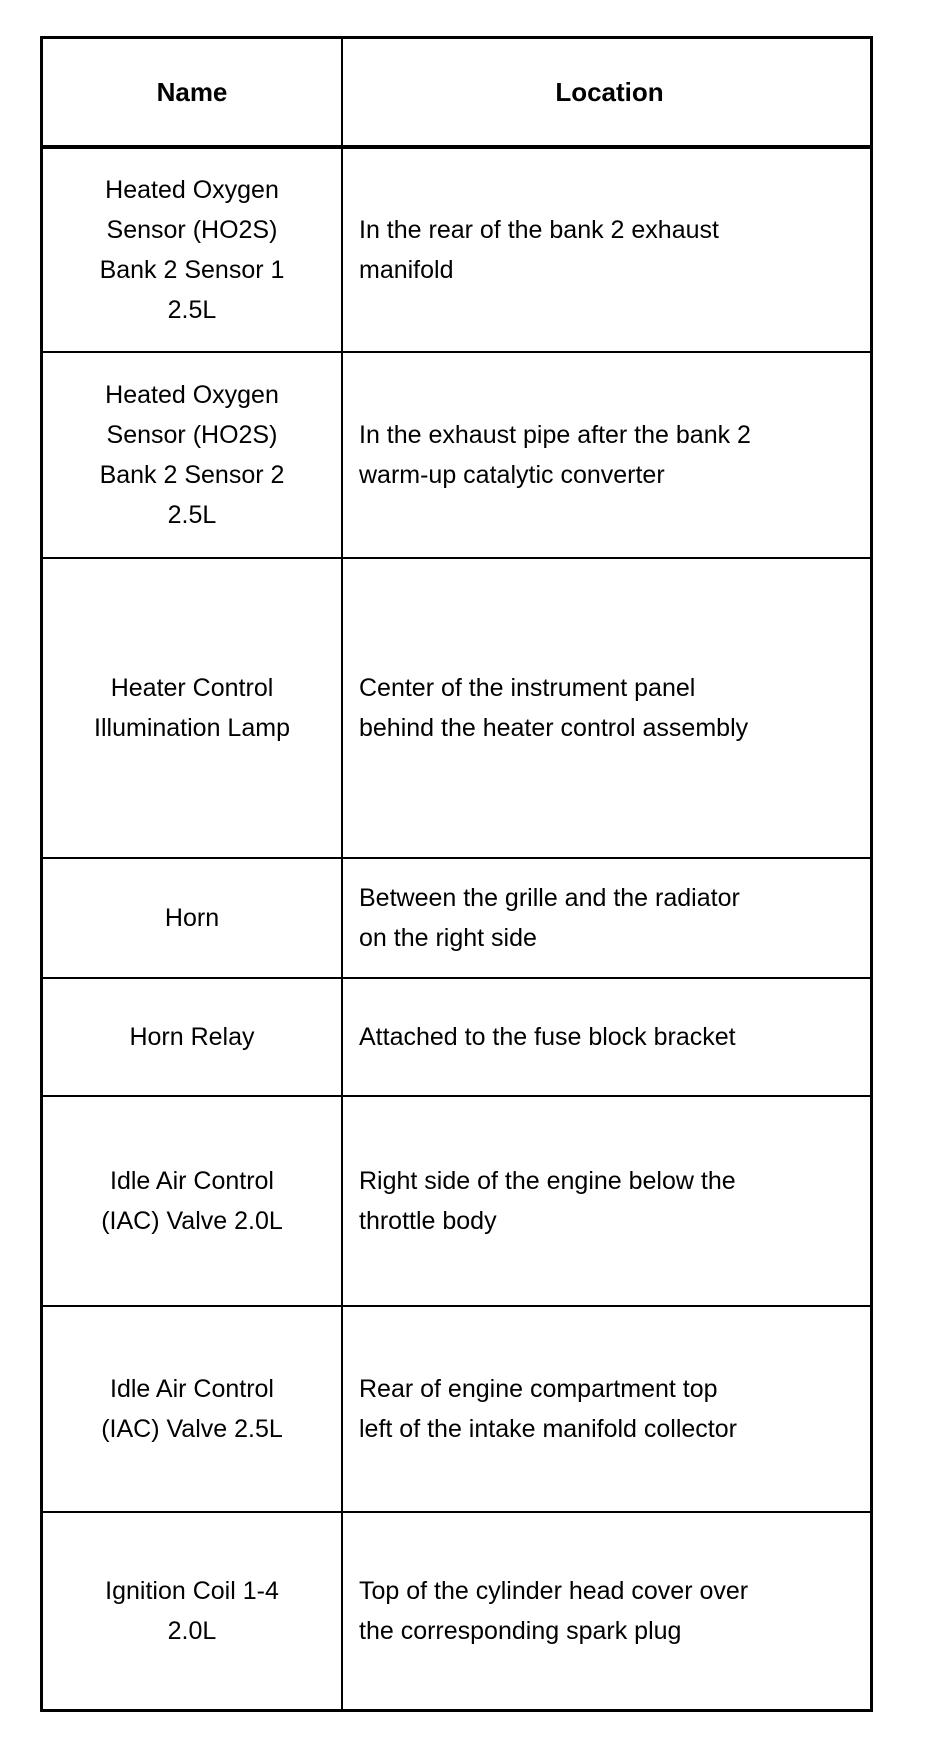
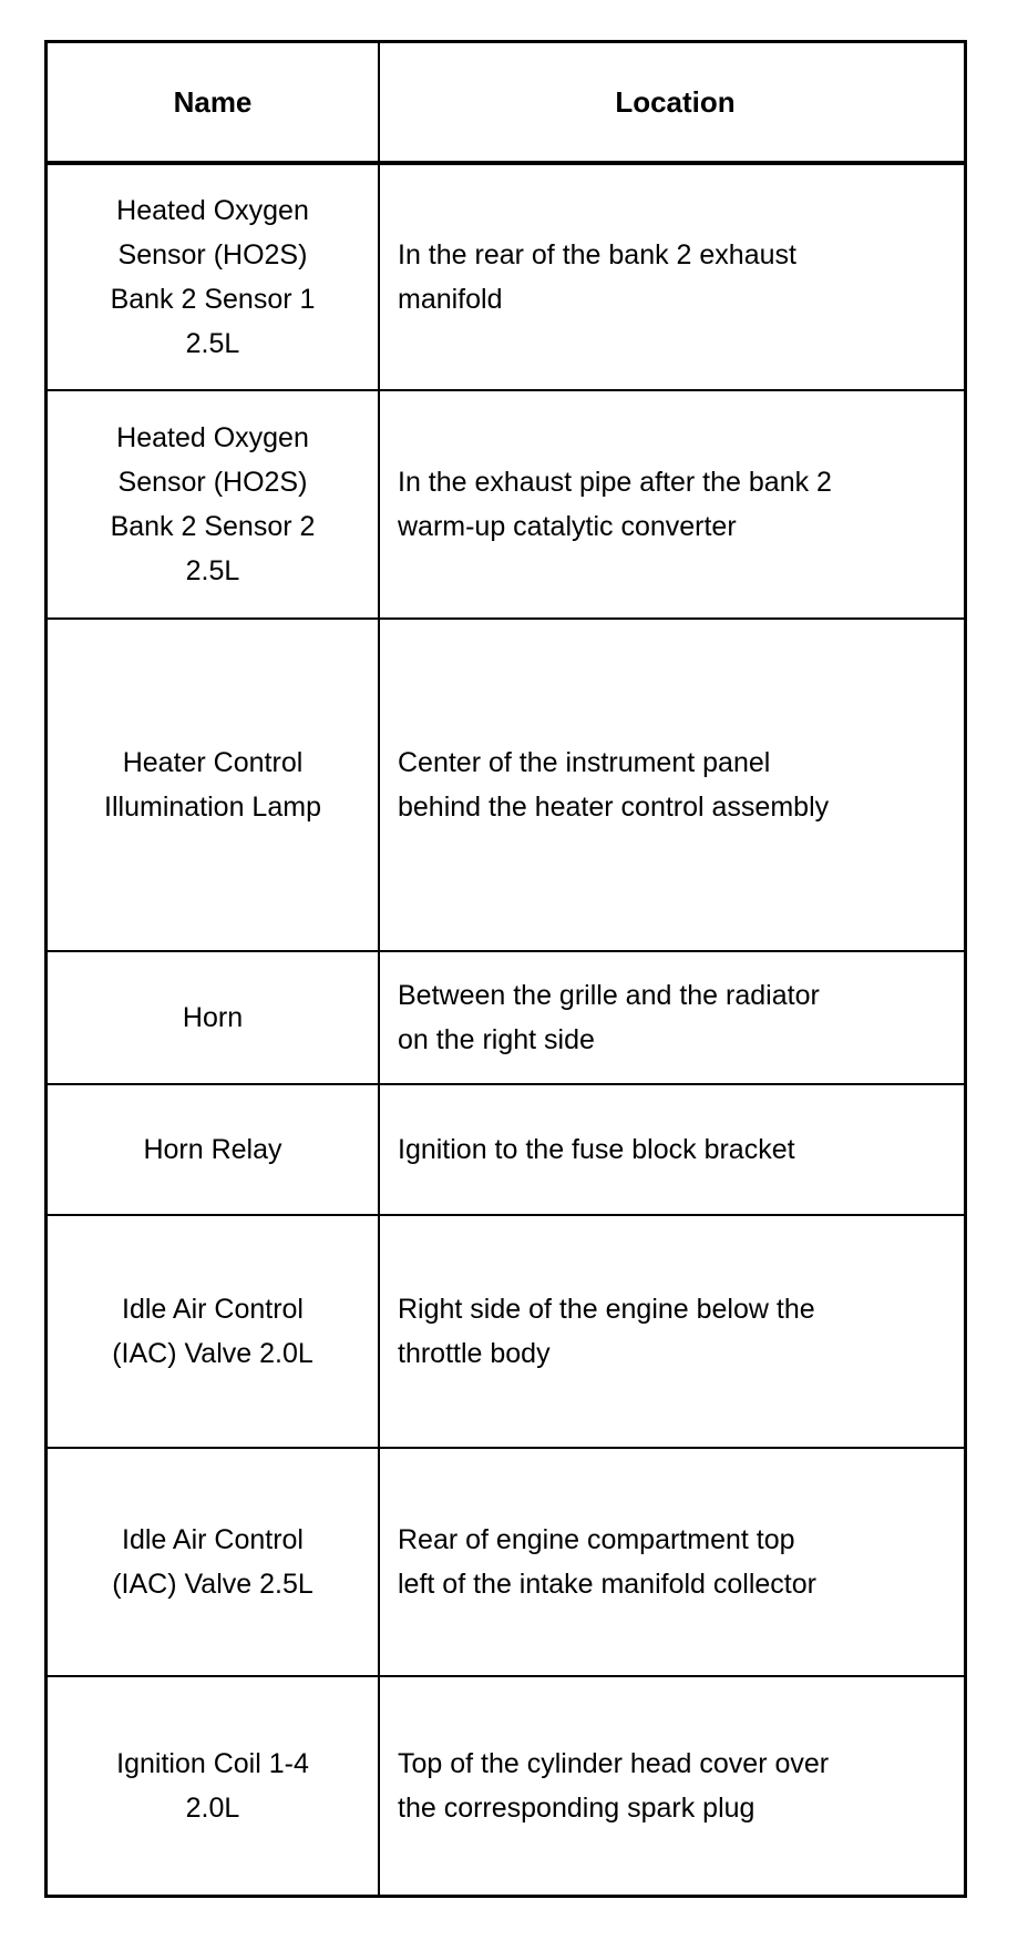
  Name
  Location
  Heated Oxygen
  Sensor (HO2S)
  Bank 2 Sensor 1
  2.5L
  In the rear of the bank 2 exhaust
  manifold
  Heated Oxygen
  Sensor (HO2S)
  Bank 2 Sensor 2
  2.5L
  In the exhaust pipe after the bank 2
  warm-up catalytic converter
  Heater Control
  Illumination Lamp
  Center of the instrument panel
  behind the heater control assembly
  Horn
  Between the grille and the radiator
  on the right side
  Horn Relay
- Attached to the fuse block bracket
+ Ignition to the fuse block bracket
  Idle Air Control
  (IAC) Valve 2.0L
  Right side of the engine below the
  throttle body
  Idle Air Control
  (IAC) Valve 2.5L
  Rear of engine compartment top
  left of the intake manifold collector
  Ignition Coil 1-4
  2.0L
  Top of the cylinder head cover over
  the corresponding spark plug
